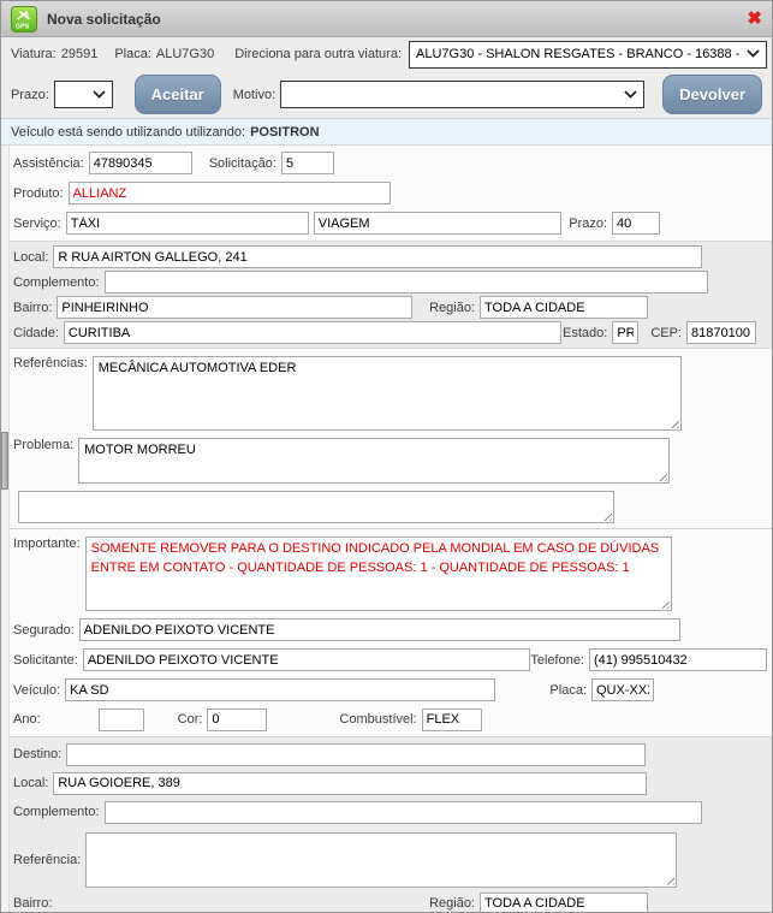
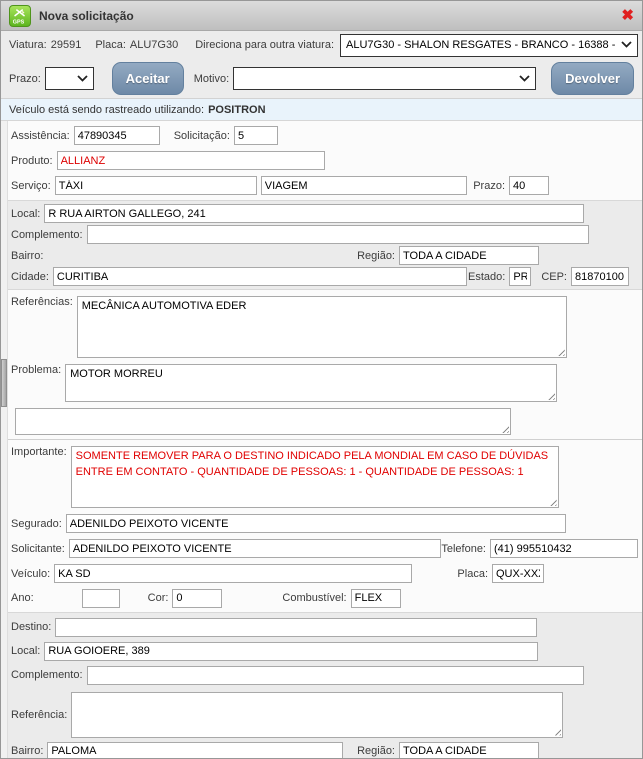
  Nova solicitação
  ✖
  Viatura:
  29591
  Placa:
  ALU7G30
  Direciona para outra viatura:
  ALU7G30 - SHALON RESGATES - BRANCO - 16388 -
  Prazo:
  Aceitar
  Motivo:
  Devolver
- Veículo está sendo utilizando utilizando:
+ Veículo está sendo rastreado utilizando:
  POSITRON
  Assistência:
  47890345
  Solicitação:
  5
  Produto:
  ALLIANZ
  Serviço:
  TÁXI
  VIAGEM
  Prazo:
  40
  Local:
  R RUA AIRTON GALLEGO, 241
  Complemento:
  Bairro:
- PINHEIRINHO
  Região:
  TODA A CIDADE
  Cidade:
  CURITIBA
  Estado:
  PR
  CEP:
  81870100
  Referências:
  MECÂNICA AUTOMOTIVA EDER
  Problema:
  MOTOR MORREU
  Importante:
  Segurado:
  ADENILDO PEIXOTO VICENTE
  Solicitante:
  ADENILDO PEIXOTO VICENTE
  Telefone:
  (41) 995510432
  Veículo:
  KA SD
  Placa:
  QUX-XX
  Ano:
  Cor:
  0
  Combustível:
  FLEX
  Destino:
  Local:
  RUA GOIOERE, 389
  Complemento:
  Referência:
  Bairro:
+ PALOMA
  Região:
  TODA A CIDADE
